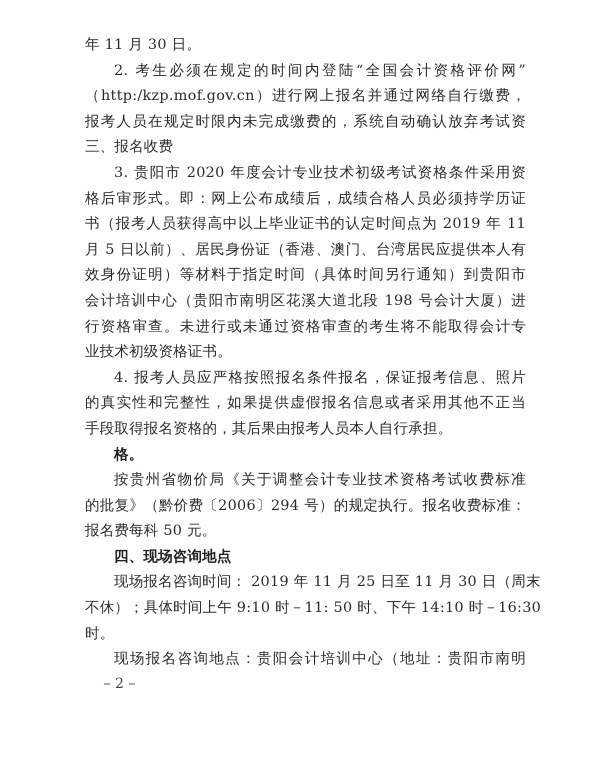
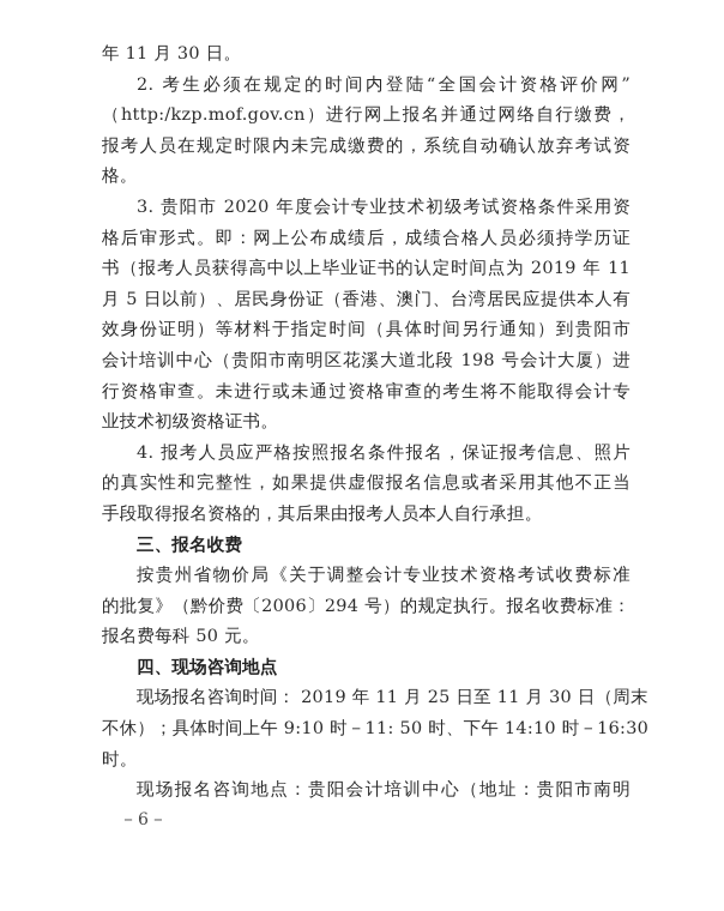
  年 11 月 30 日。
  2. 考生必须在规定的时间内登陆“全国会计资格评价网”
  （http:/kzp.mof.gov.cn）进行网上报名并通过网络自行缴费，
  报考人员在规定时限内未完成缴费的，系统自动确认放弃考试资
- 三、报名收费
+ 格。
  3. 贵阳市 2020 年度会计专业技术初级考试资格条件采用资
  格后审形式。即：网上公布成绩后，成绩合格人员必须持学历证
  书（报考人员获得高中以上毕业证书的认定时间点为 2019 年 11
  月 5 日以前）、居民身份证（香港、澳门、台湾居民应提供本人有
  效身份证明）等材料于指定时间（具体时间另行通知）到贵阳市
  会计培训中心（贵阳市南明区花溪大道北段 198 号会计大厦）进
  行资格审查。未进行或未通过资格审查的考生将不能取得会计专
  业技术初级资格证书。
  4. 报考人员应严格按照报名条件报名，保证报考信息、照片
  的真实性和完整性，如果提供虚假报名信息或者采用其他不正当
  手段取得报名资格的，其后果由报考人员本人自行承担。
- 格。
+ 三、报名收费
  按贵州省物价局《关于调整会计专业技术资格考试收费标准
  的批复》（黔价费〔2006〕294 号）的规定执行。报名收费标准：
  报名费每科 50 元。
  四、现场咨询地点
  现场报名咨询时间： 2019 年 11 月 25 日至 11 月 30 日（周末
  不休）；具体时间上午 9:10 时－11: 50 时、下午 14:10 时－16:30
  时。
  现场报名咨询地点：贵阳会计培训中心（地址：贵阳市南明
- －2－
+ －6－
